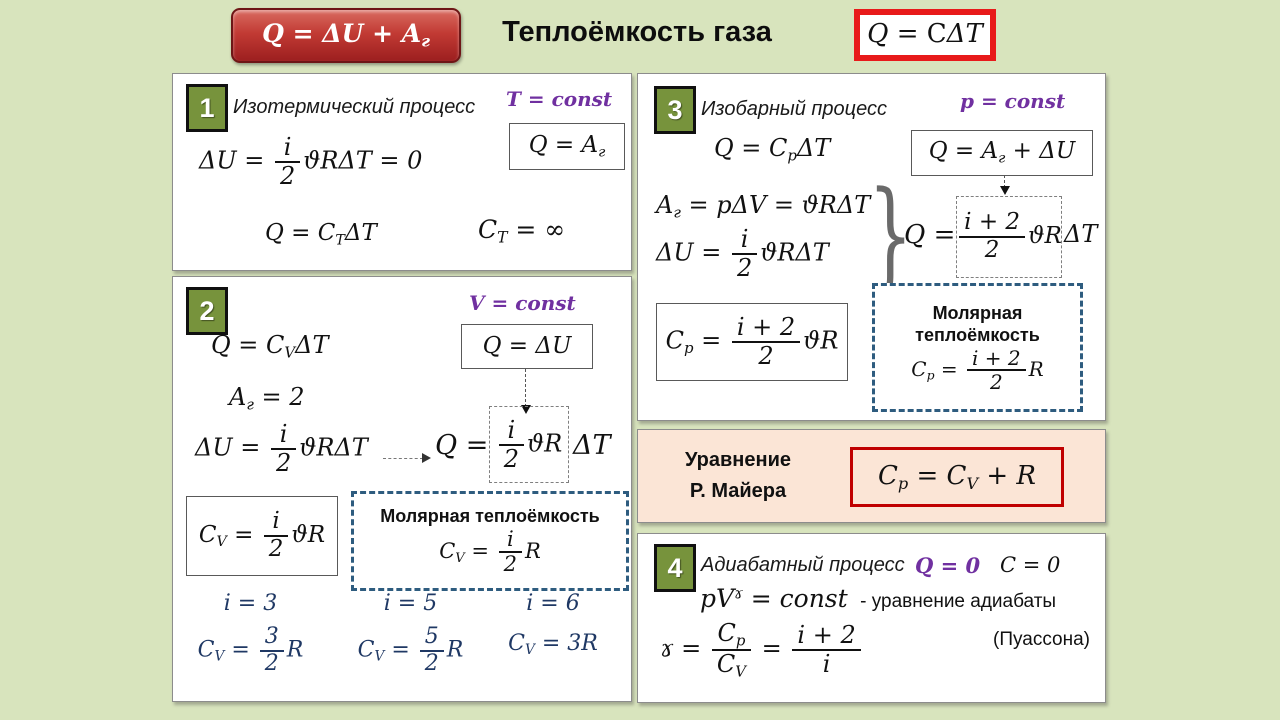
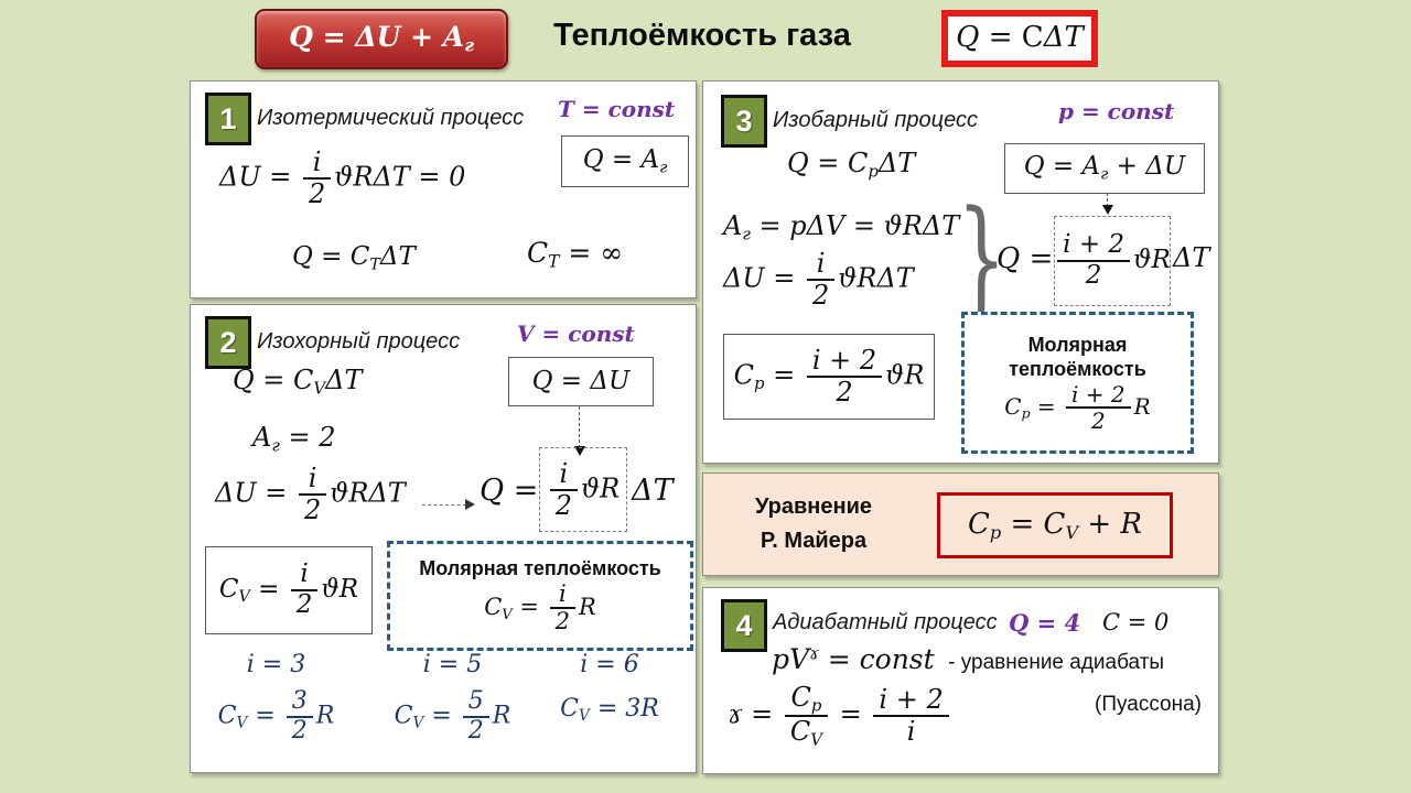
  Q = ΔU + Aг
  Теплоёмкость газа
  Q = CΔT
  1
  Изотермический процесс
  T = const
  Q = Aг
  ΔU =
  i
  2
  ϑRΔT = 0
  Q = CTΔT
  CT = ∞
  2
+ Изохорный процесс
  V = const
  Q = CVΔT
  Q = ΔU
  Aг = 2
  ΔU =
  i
  2
  ϑRΔT
  Q =
  i
  2
  ϑR
  ΔT
  CV =
  i
  2
  ϑR
  Молярная теплоёмкость
  CV =
  i
  2
  R
  i = 3
  CV =
  3
  2
  R
  i = 5
  CV =
  5
  2
  R
  i = 6
  CV = 3R
  3
  Изобарный процесс
  p = const
  Q = CpΔT
  Q = Aг + ΔU
  Aг = pΔV = ϑRΔT
  ΔU =
  i
  2
  ϑRΔT
  }
  Q =
  i + 2
  2
  ϑR
  ΔT
  Cp =
  i + 2
  2
  ϑR
  Молярная
  теплоёмкость
  Cp =
  i + 2
  2
  R
  Уравнение
  Р. Майера
  Cp = CV + R
  4
  Адиабатный процесс
- Q = 0
+ Q = 4
  C = 0
  pVɤ = const - уравнение адиабаты
  (Пуассона)
  ɤ =
  Cp
  CV
  =
  i + 2
  i
